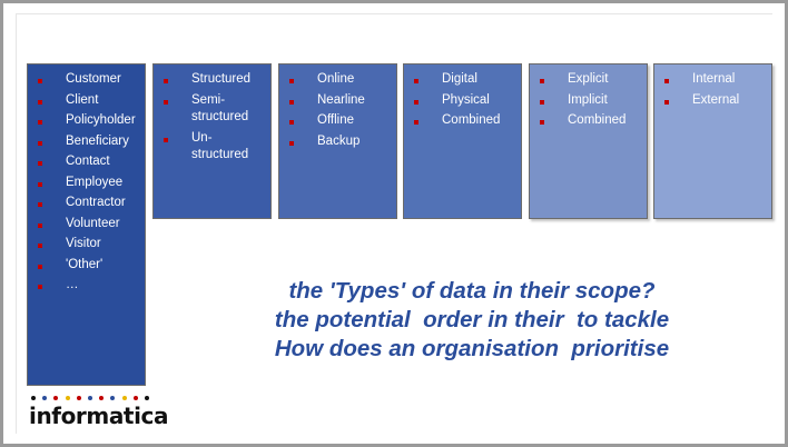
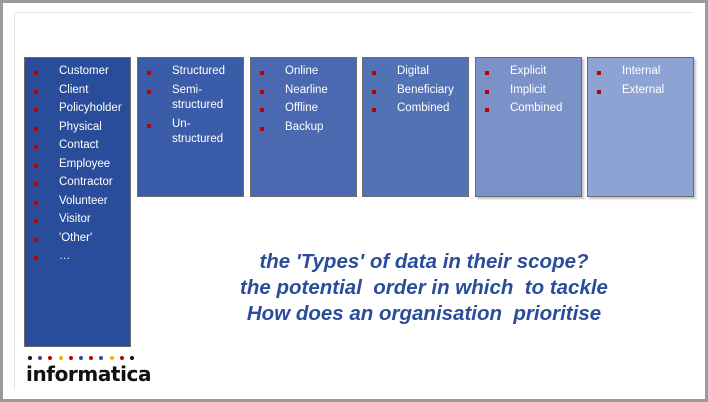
  Customer
  Client
  Policyholder
- Beneficiary
+ Physical
  Contact
  Employee
  Contractor
  Volunteer
  Visitor
  'Other'
  …
  Structured
  Semi-
  structured
  Un-
  structured
  Online
  Nearline
  Offline
  Backup
  Digital
- Physical
+ Beneficiary
  Combined
  Explicit
  Implicit
  Combined
  Internal
  External
  the 'Types' of data in their scope?
- the potential order in their to tackle
+ the potential order in which to tackle
  How does an organisation prioritise
  informatica
